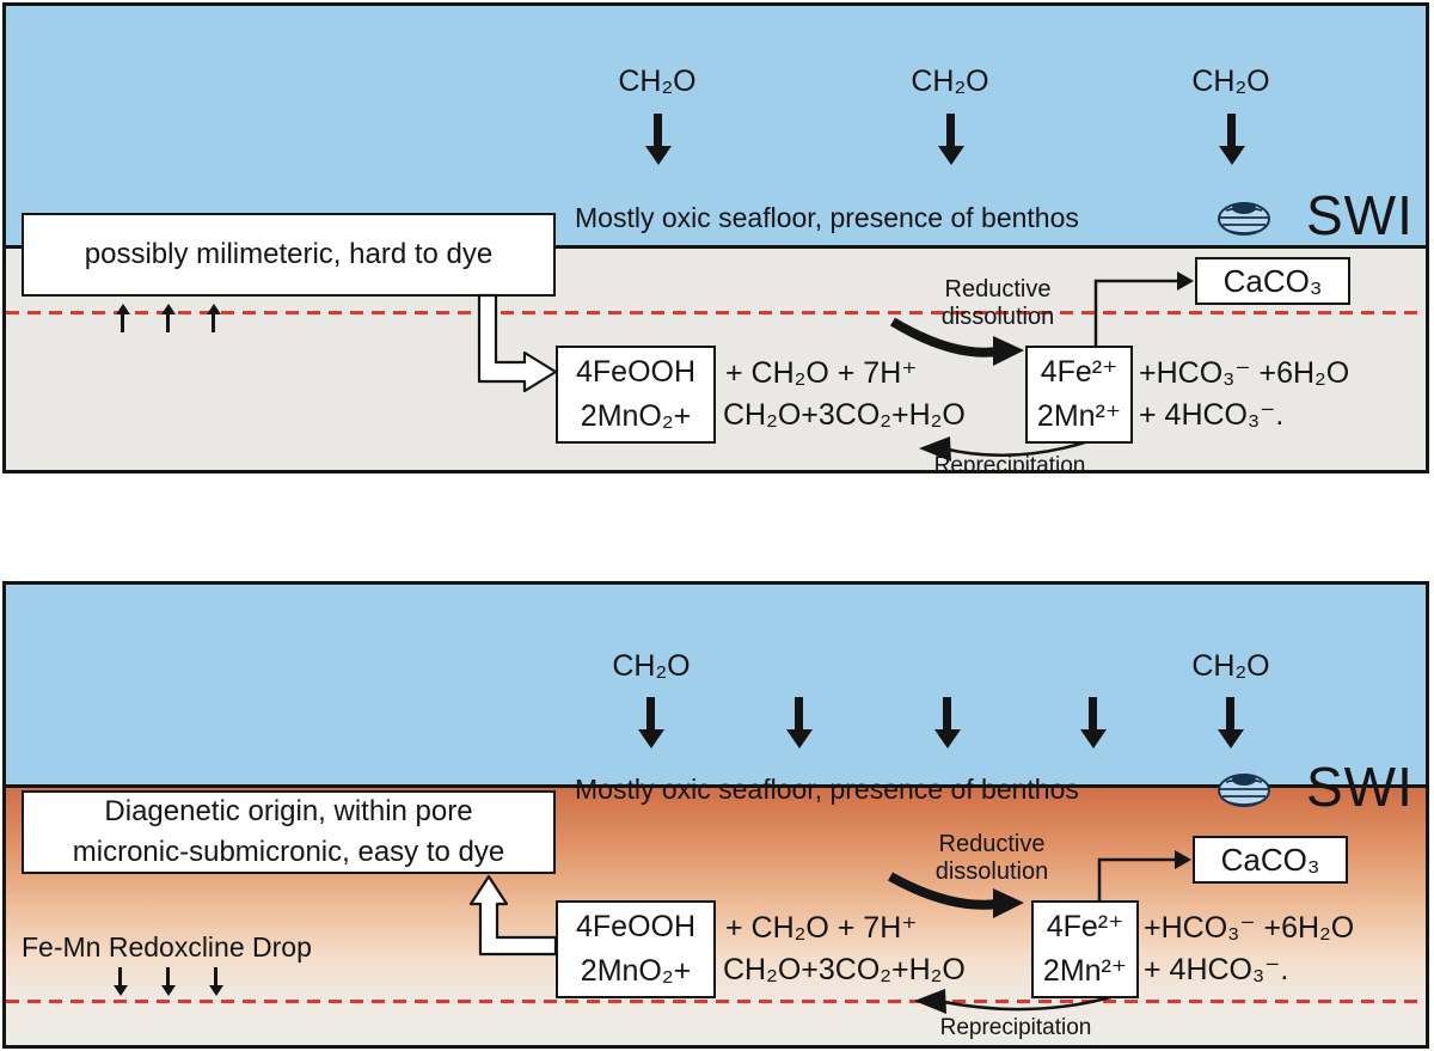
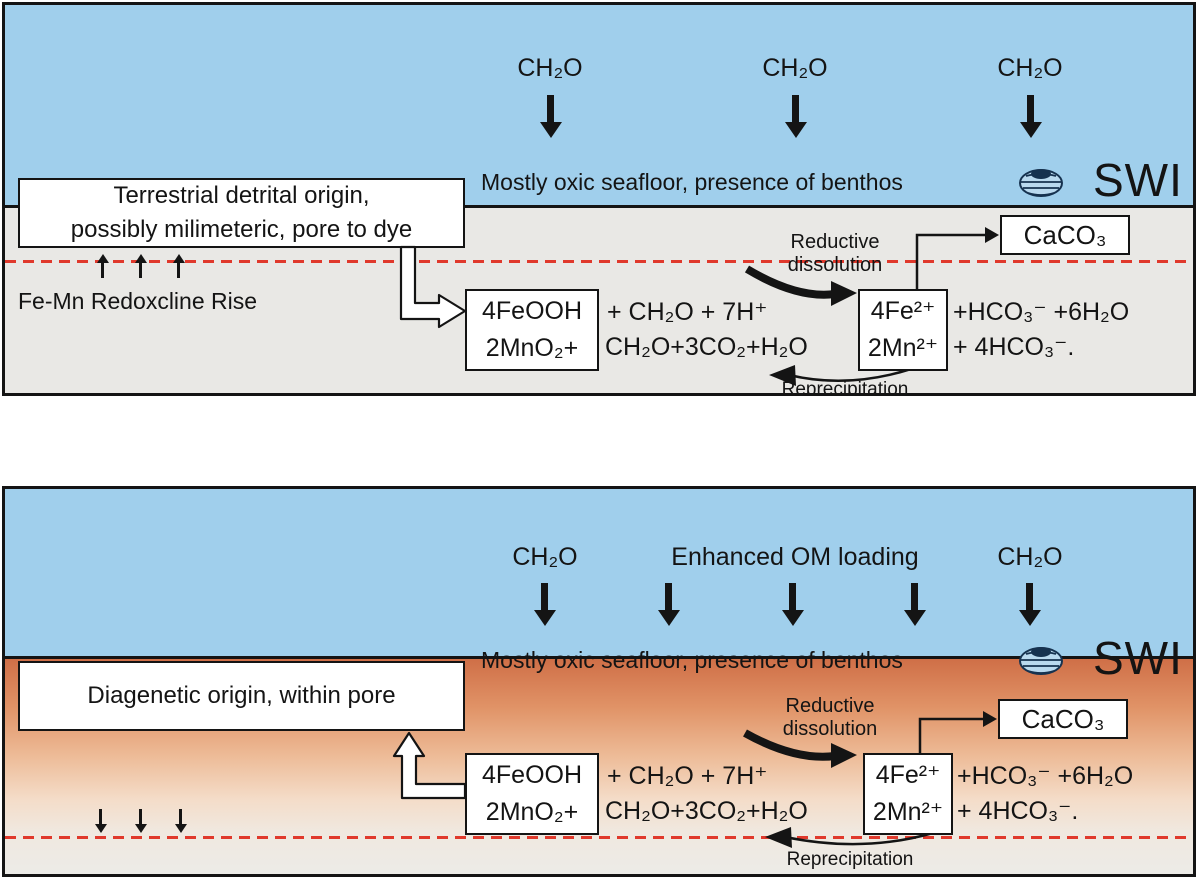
  CH₂O
  CH₂O
  CH₂O
  Mostly oxic seafloor, presence of benthos
  SWI
+ Terrestrial detrital origin,
- possibly milimeteric, hard to dye
+ possibly milimeteric, pore to dye
+ Fe-Mn Redoxcline Rise
  Reductive
  dissolution
  CaCO₃
  4FeOOH
  2MnO₂+
  + CH₂O + 7H⁺
  CH₂O+3CO₂+H₂O
  4Fe²⁺
  2Mn²⁺
  +HCO₃⁻ +6H₂O
  + 4HCO₃⁻.
  Reprecipitation
  CH₂O
+ Enhanced OM loading
  CH₂O
  Mostly oxic seafloor, presence of benthos
  SWI
  Diagenetic origin, within pore
- micronic-submicronic, easy to dye
- Fe-Mn Redoxcline Drop
  Reductive
  dissolution
  CaCO₃
  4FeOOH
  2MnO₂+
  + CH₂O + 7H⁺
  CH₂O+3CO₂+H₂O
  4Fe²⁺
  2Mn²⁺
  +HCO₃⁻ +6H₂O
  + 4HCO₃⁻.
  Reprecipitation
